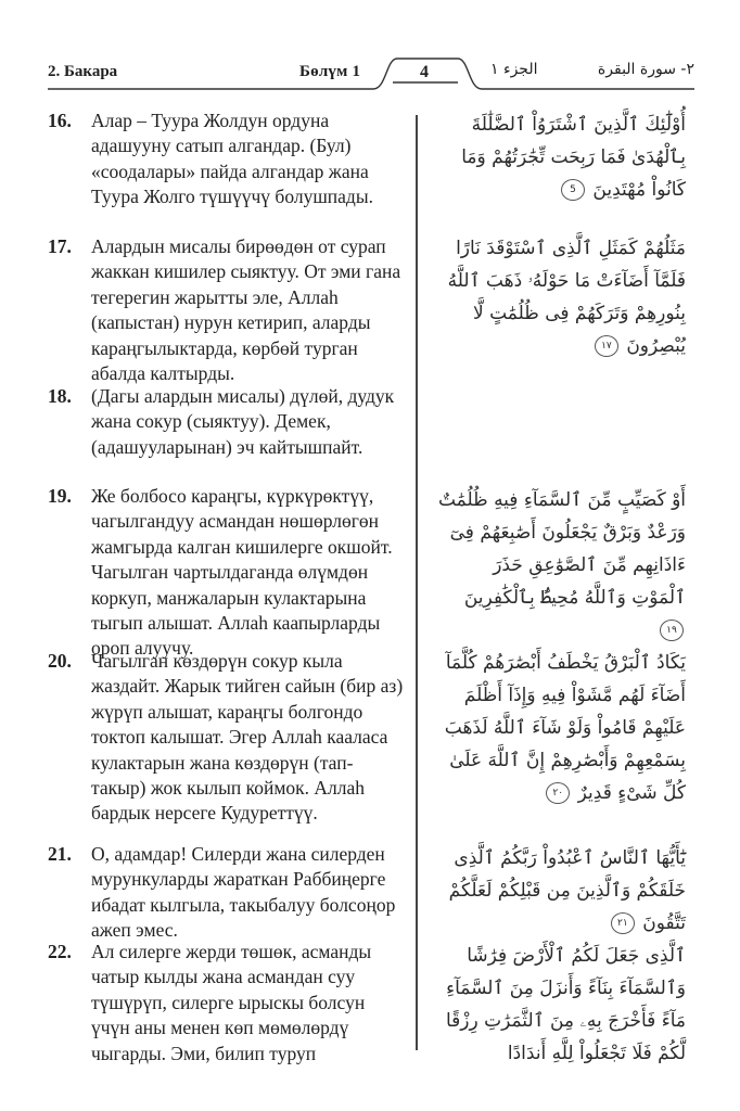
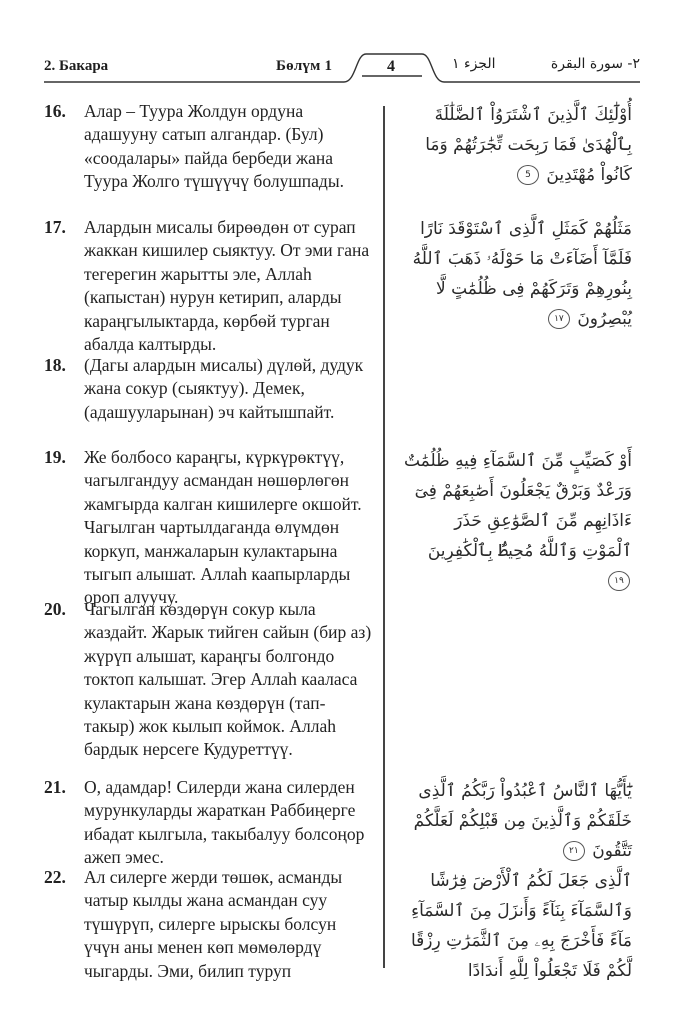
  2. Бакара
  Бөлүм 1
  4
  الجزء ١
  ٢- سورة البقرة
  16.
- Алар – Туура Жолдун ордуна адашууну сатып алгандар. (Бул) «соодалары» пайда алгандар жана Туура Жолго түшүүчү болушпады.
+ Алар – Туура Жолдун ордуна адашууну сатып алгандар. (Бул) «соодалары» пайда бербеди жана Туура Жолго түшүүчү болушпады.
  أُوْلَٰٓئِكَ ٱلَّذِينَ ٱشْتَرَوُاْ ٱلضَّلَٰلَةَ بِٱلْهُدَىٰ فَمَا رَبِحَت تِّجَٰرَتُهُمْ وَمَا كَانُواْ مُهْتَدِينَ 5
  17.
  Алардын мисалы бирөөдөн от сурап жаккан кишилер сыяктуу. От эми гана тегерегин жарытты эле, Аллаһ (капыстан) нурун кетирип, аларды караңгылыктарда, көрбөй турган абалда калтырды.
  مَثَلُهُمْ كَمَثَلِ ٱلَّذِى ٱسْتَوْقَدَ نَارًا فَلَمَّآ أَضَآءَتْ مَا حَوْلَهُۥ ذَهَبَ ٱللَّهُ بِنُورِهِمْ وَتَرَكَهُمْ فِى ظُلُمَٰتٍ لَّا يُبْصِرُونَ ١٧
  18.
  (Дагы алардын мисалы) дүлөй, дудук жана сокур (сыяктуу). Демек, (адашууларынан) эч кайтышпайт.
  19.
  Же болбосо караңгы, күркүрөктүү, чагылгандуу асмандан нөшөрлөгөн жамгырда калган кишилерге окшойт. Чагылган чартылдаганда өлүмдөн коркуп, манжаларын кулактарына тыгып алышат. Аллаһ каапырларды ороп алуучу.
  أَوْ كَصَيِّبٍ مِّنَ ٱلسَّمَآءِ فِيهِ ظُلُمَٰتٌ وَرَعْدٌ وَبَرْقٌ يَجْعَلُونَ أَصَٰبِعَهُمْ فِىٓ ءَاذَانِهِم مِّنَ ٱلصَّوَٰعِقِ حَذَرَ ٱلْمَوْتِ وَٱللَّهُ مُحِيطٌۢ بِٱلْكَٰفِرِينَ ١٩
  20.
  Чагылган көздөрүн сокур кыла жаздайт. Жарык тийген сайын (бир аз) жүрүп алышат, караңгы болгондо токтоп калышат. Эгер Аллаһ кааласа кулактарын жана көздөрүн (тап-такыр) жок кылып коймок. Аллаһ бардык нерсеге Кудуреттүү.
- يَكَادُ ٱلْبَرْقُ يَخْطَفُ أَبْصَٰرَهُمْ كُلَّمَآ أَضَآءَ لَهُم مَّشَوْاْ فِيهِ وَإِذَآ أَظْلَمَ عَلَيْهِمْ قَامُواْ وَلَوْ شَآءَ ٱللَّهُ لَذَهَبَ بِسَمْعِهِمْ وَأَبْصَٰرِهِمْ إِنَّ ٱللَّهَ عَلَىٰ كُلِّ شَىْءٍ قَدِيرٌ ٢٠
  21.
  О, адамдар! Силерди жана силерден мурункуларды жараткан Раббиңерге ибадат кылгыла, такыбалуу болсоңор ажеп эмес.
  يَٰٓأَيُّهَا ٱلنَّاسُ ٱعْبُدُواْ رَبَّكُمُ ٱلَّذِى خَلَقَكُمْ وَٱلَّذِينَ مِن قَبْلِكُمْ لَعَلَّكُمْ تَتَّقُونَ ٢١
  22.
  Ал силерге жерди төшөк, асманды чатыр кылды жана асмандан суу түшүрүп, силерге ырыскы болсун үчүн аны менен көп мөмөлөрдү чыгарды. Эми, билип туруп
  ٱلَّذِى جَعَلَ لَكُمُ ٱلْأَرْضَ فِرَٰشًا وَٱلسَّمَآءَ بِنَآءً وَأَنزَلَ مِنَ ٱلسَّمَآءِ مَآءً فَأَخْرَجَ بِهِۦ مِنَ ٱلثَّمَرَٰتِ رِزْقًا لَّكُمْ فَلَا تَجْعَلُواْ لِلَّهِ أَندَادًا
